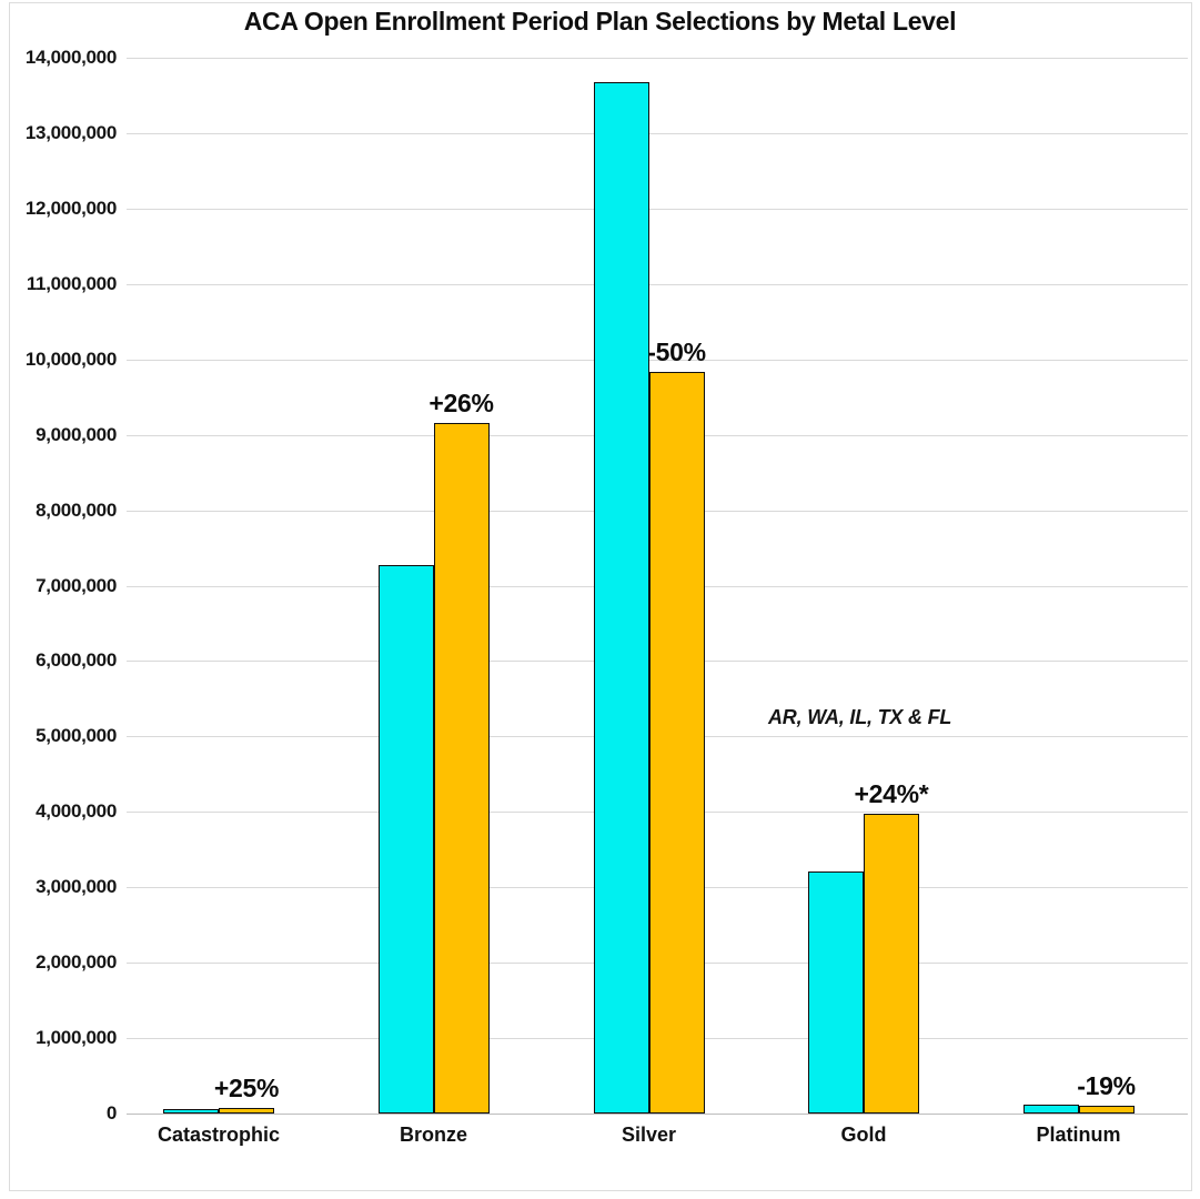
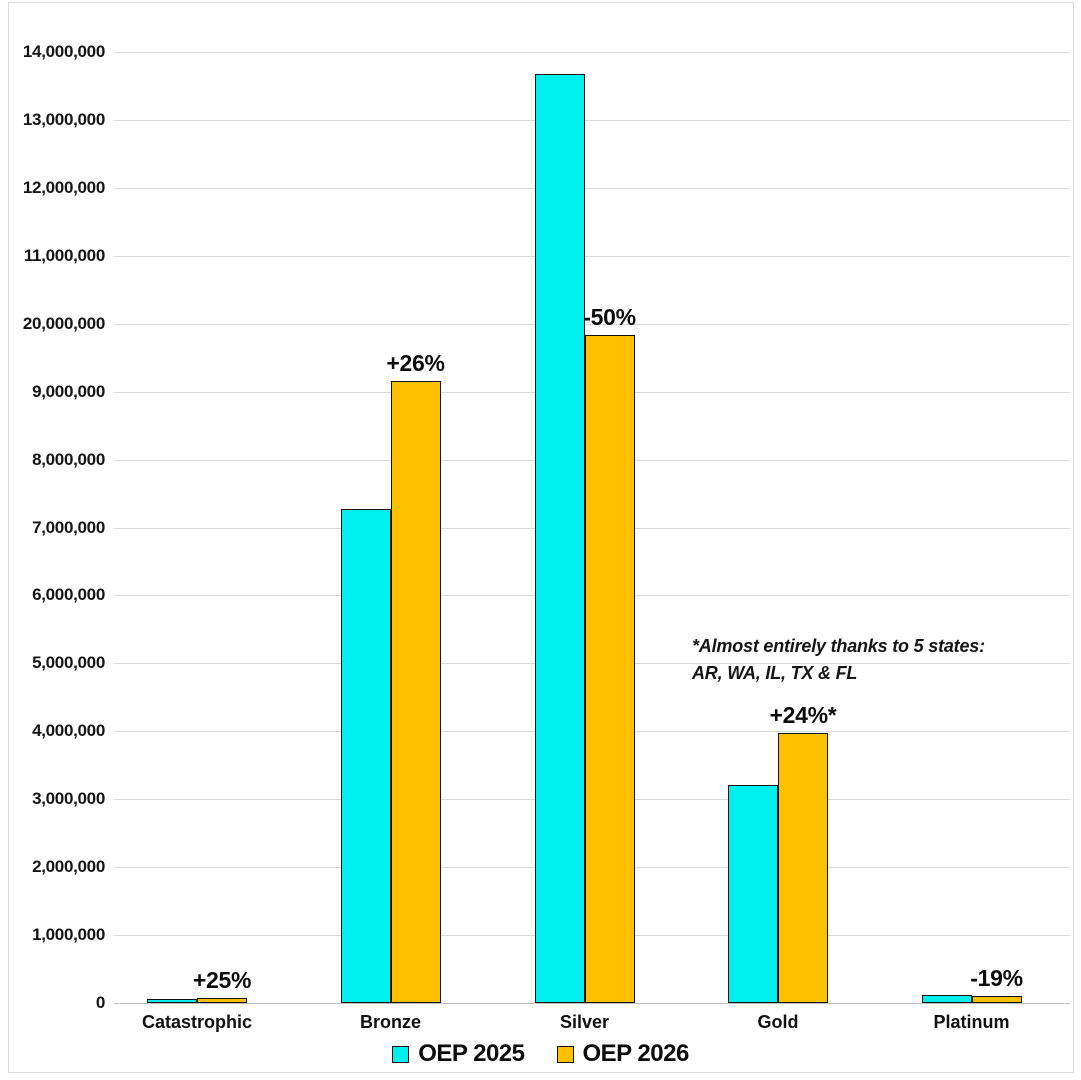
- ACA Open Enrollment Period Plan Selections by Metal Level
  0
  1,000,000
  2,000,000
  3,000,000
  4,000,000
  5,000,000
  6,000,000
  7,000,000
  8,000,000
  9,000,000
- 10,000,000
+ 20,000,000
  11,000,000
  12,000,000
  13,000,000
  14,000,000
  +25%
  +26%
  -50%
  +24%*
  -19%
  Catastrophic
  Bronze
  Silver
  Gold
  Platinum
+ *Almost entirely thanks to 5 states:
  AR, WA, IL, TX & FL
+ OEP 2025
+ OEP 2026
